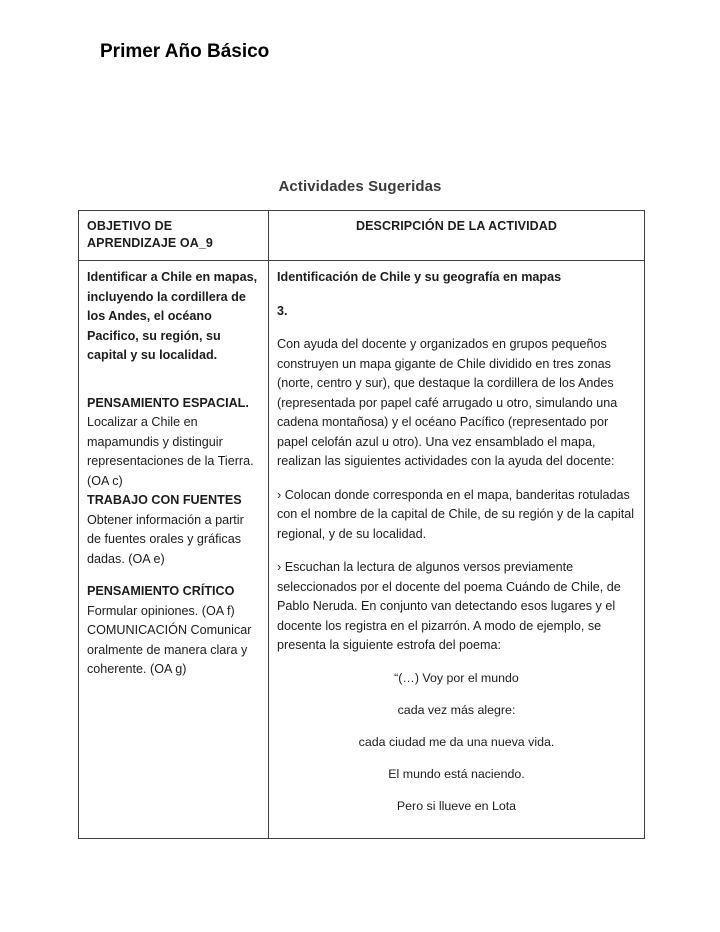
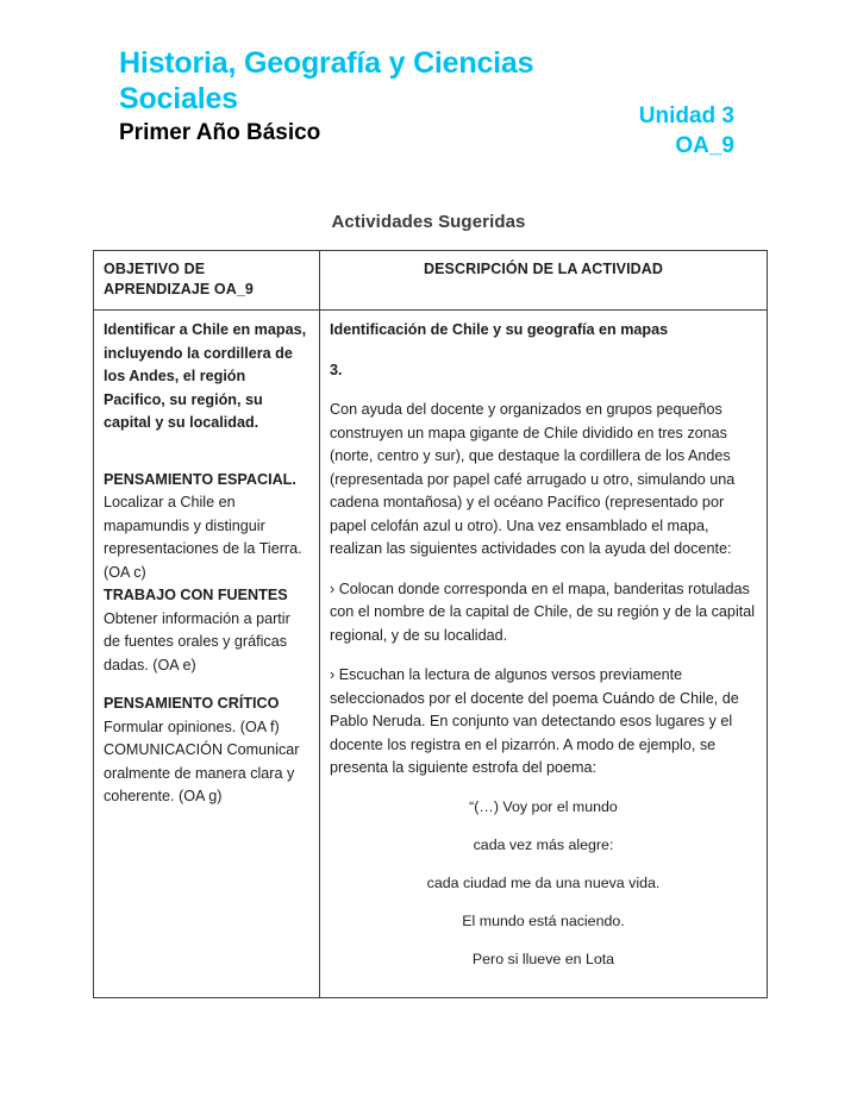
+ Historia, Geografía y Ciencias Sociales
  Primer Año Básico
+ Unidad 3
+ OA_9
  Actividades Sugeridas
  OBJETIVO DE APRENDIZAJE OA_9	DESCRIPCIÓN DE LA ACTIVIDAD
- Identificar a Chile en mapas, incluyendo la cordillera de los Andes, el océano Pacifico, su región, su capital y su localidad. PENSAMIENTO ESPACIAL. Localizar a Chile en mapamundis y distinguir representaciones de la Tierra. (OA c)TRABAJO CON FUENTES Obtener información a partir de fuentes orales y gráficas dadas. (OA e)PENSAMIENTO CRÍTICO Formular opiniones. (OA f)COMUNICACIÓN Comunicar oralmente de manera clara y coherente. (OA g)	Identificación de Chile y su geografía en mapas 3. Con ayuda del docente y organizados en grupos pequeños construyen un mapa gigante de Chile dividido en tres zonas (norte, centro y sur), que destaque la cordillera de los Andes (representada por papel café arrugado u otro, simulando una cadena montañosa) y el océano Pacífico (representado por papel celofán azul u otro). Una vez ensamblado el mapa, realizan las siguientes actividades con la ayuda del docente: › Colocan donde corresponda en el mapa, banderitas rotuladas con el nombre de la capital de Chile, de su región y de la capital regional, y de su localidad.› Escuchan la lectura de algunos versos previamente seleccionados por el docente del poema Cuándo de Chile, de Pablo Neruda. En conjunto van detectando esos lugares y el docente los registra en el pizarrón. A modo de ejemplo, se presenta la siguiente estrofa del poema: “(…) Voy por el mundocada vez más alegre:cada ciudad me da una nueva vida.El mundo está naciendo.Pero si llueve en Lota
+ Identificar a Chile en mapas, incluyendo la cordillera de los Andes, el región Pacifico, su región, su capital y su localidad. PENSAMIENTO ESPACIAL. Localizar a Chile en mapamundis y distinguir representaciones de la Tierra. (OA c)TRABAJO CON FUENTES Obtener información a partir de fuentes orales y gráficas dadas. (OA e)PENSAMIENTO CRÍTICO Formular opiniones. (OA f)COMUNICACIÓN Comunicar oralmente de manera clara y coherente. (OA g)	Identificación de Chile y su geografía en mapas 3. Con ayuda del docente y organizados en grupos pequeños construyen un mapa gigante de Chile dividido en tres zonas (norte, centro y sur), que destaque la cordillera de los Andes (representada por papel café arrugado u otro, simulando una cadena montañosa) y el océano Pacífico (representado por papel celofán azul u otro). Una vez ensamblado el mapa, realizan las siguientes actividades con la ayuda del docente: › Colocan donde corresponda en el mapa, banderitas rotuladas con el nombre de la capital de Chile, de su región y de la capital regional, y de su localidad.› Escuchan la lectura de algunos versos previamente seleccionados por el docente del poema Cuándo de Chile, de Pablo Neruda. En conjunto van detectando esos lugares y el docente los registra en el pizarrón. A modo de ejemplo, se presenta la siguiente estrofa del poema: “(…) Voy por el mundocada vez más alegre:cada ciudad me da una nueva vida.El mundo está naciendo.Pero si llueve en Lota
